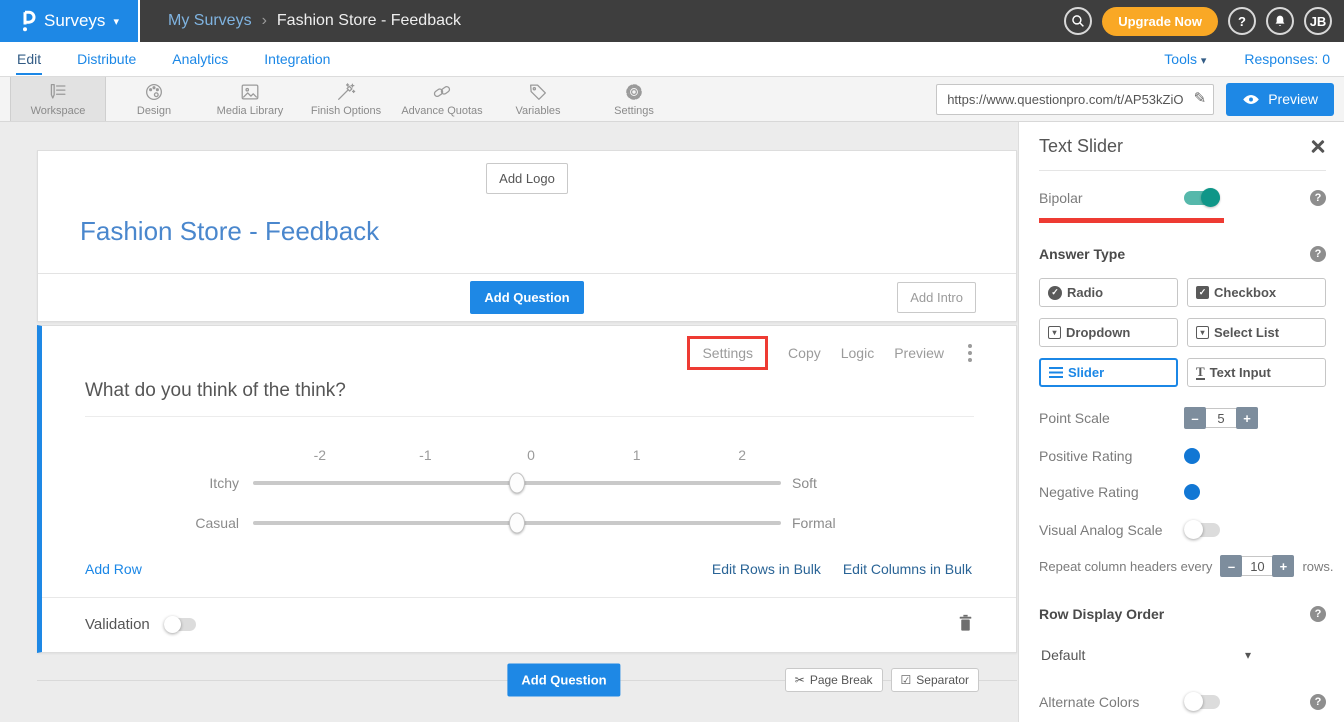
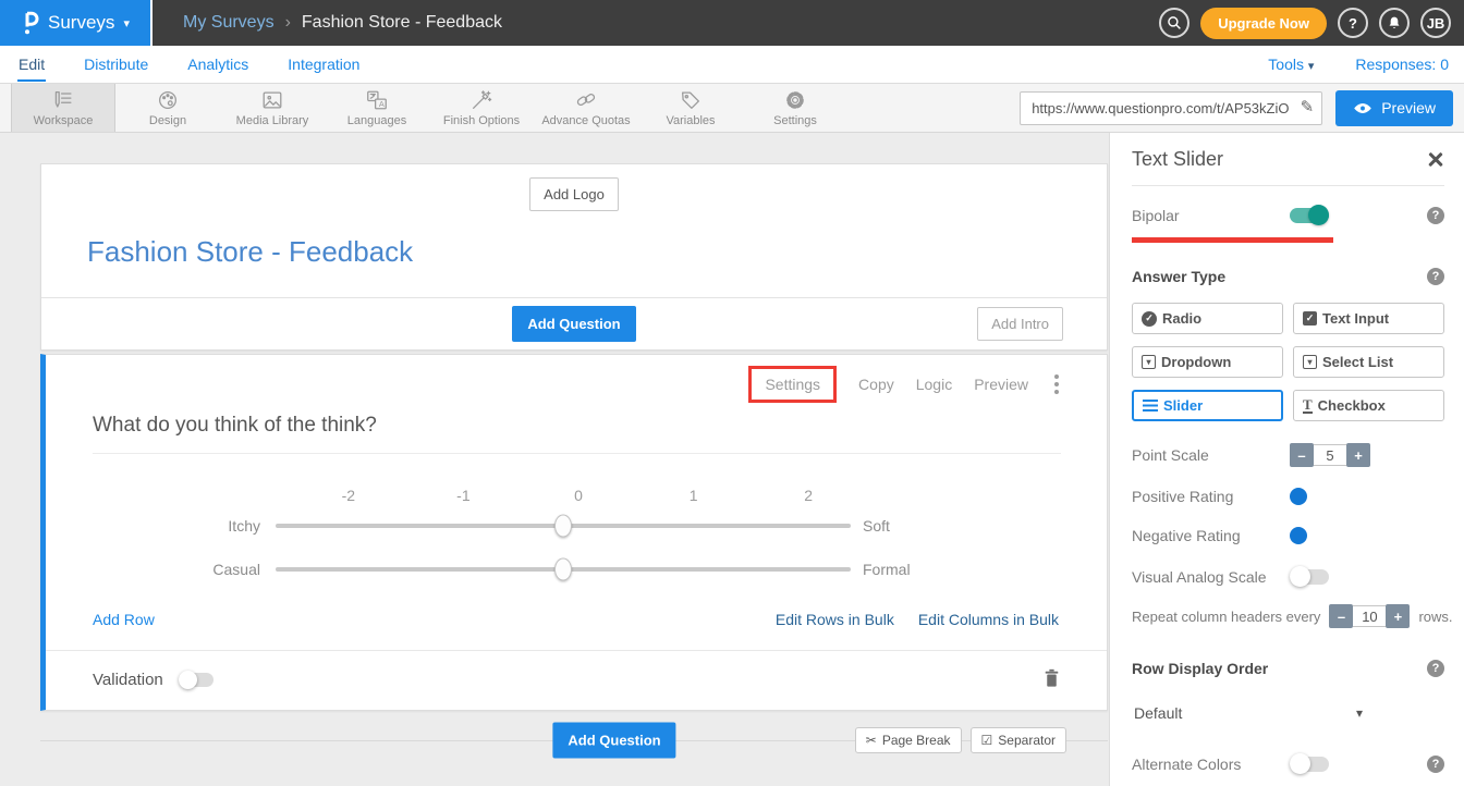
  Surveys
  ▾
  My Surveys
  ›
  Fashion Store - Feedback
  Upgrade Now
  ?
  JB
  Edit
  Distribute
  Analytics
  Integration
  Tools ▾
  Responses: 0
  Workspace
  Design
  Media Library
+ A
+ Languages
  Finish Options
  Advance Quotas
  Variables
  Settings
  https://www.questionpro.com/t/AP53kZiO
  ✎
  Preview
  Add Logo
  Fashion Store - Feedback
  Add Question
  Add Intro
  Settings
  Copy
  Logic
  Preview
  What do you think of the think?
  -2
  -1
  0
  1
  2
  Itchy
  Soft
  Casual
  Formal
  Add Row
  Edit Rows in Bulk
  Edit Columns in Bulk
  Validation
  Add Question
  ✂
  Page Break
  ☑
  Separator
  Text Slider
  Bipolar
  ?
  Answer Type
  ?
  ✓
  Radio
  ✓
- Checkbox
+ Text Input
  ▾
  Dropdown
  ▾
  Select List
  Slider
  T
- Text Input
+ Checkbox
  Point Scale
  –
  5
  +
  Positive Rating
  Negative Rating
  Visual Analog Scale
  Repeat column headers every
  –
  10
  +
  rows.
  Row Display Order
  ?
  Default
  ▾
  Alternate Colors
  ?
